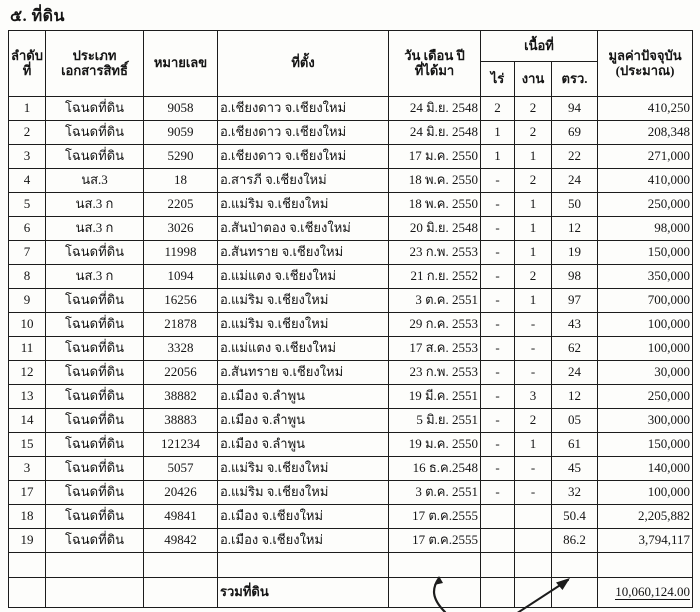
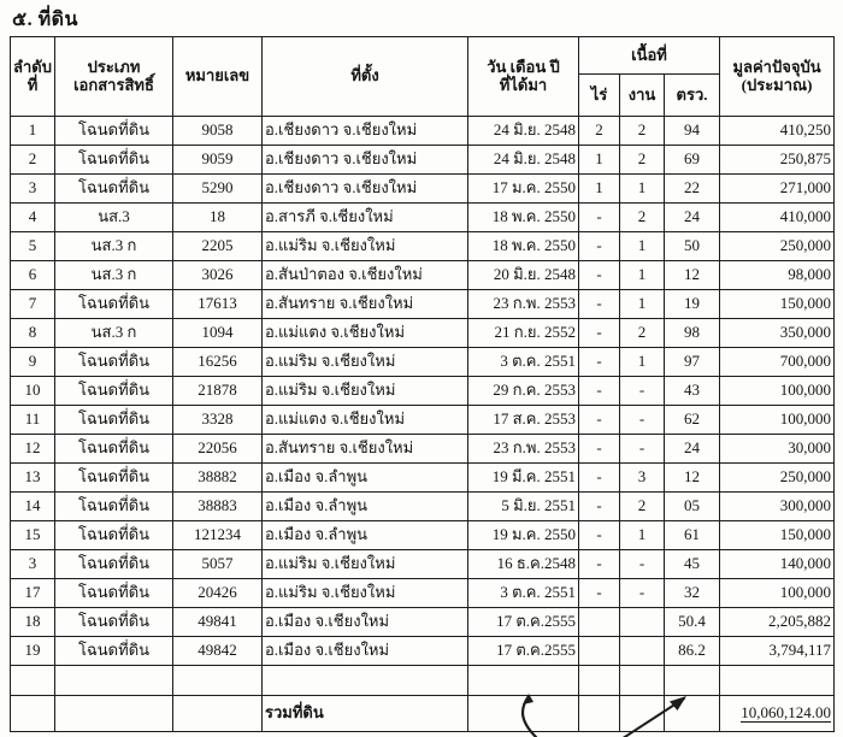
  ๕. ที่ดิน
  ลำดับ ที่	ประเภท เอกสารสิทธิ์	หมายเลข	ที่ตั้ง	วัน เดือน ปี ที่ได้มา	เนื้อที่	มูลค่าปัจจุบัน (ประมาณ)
  ไร่	งาน	ตรว.
  1	โฉนดที่ดิน	9058	อ.เชียงดาว จ.เชียงใหม่	24 มิ.ย. 2548	2	2	94	410,250
- 2	โฉนดที่ดิน	9059	อ.เชียงดาว จ.เชียงใหม่	24 มิ.ย. 2548	1	2	69	208,348
+ 2	โฉนดที่ดิน	9059	อ.เชียงดาว จ.เชียงใหม่	24 มิ.ย. 2548	1	2	69	250,875
  3	โฉนดที่ดิน	5290	อ.เชียงดาว จ.เชียงใหม่	17 ม.ค. 2550	1	1	22	271,000
  4	นส.3	18	อ.สารภี จ.เชียงใหม่	18 พ.ค. 2550	-	2	24	410,000
  5	นส.3 ก	2205	อ.แม่ริม จ.เชียงใหม่	18 พ.ค. 2550	-	1	50	250,000
  6	นส.3 ก	3026	อ.สันป่าตอง จ.เชียงใหม่	20 มิ.ย. 2548	-	1	12	98,000
- 7	โฉนดที่ดิน	11998	อ.สันทราย จ.เชียงใหม่	23 ก.พ. 2553	-	1	19	150,000
+ 7	โฉนดที่ดิน	17613	อ.สันทราย จ.เชียงใหม่	23 ก.พ. 2553	-	1	19	150,000
  8	นส.3 ก	1094	อ.แม่แตง จ.เชียงใหม่	21 ก.ย. 2552	-	2	98	350,000
  9	โฉนดที่ดิน	16256	อ.แม่ริม จ.เชียงใหม่	3 ต.ค. 2551	-	1	97	700,000
  10	โฉนดที่ดิน	21878	อ.แม่ริม จ.เชียงใหม่	29 ก.ค. 2553	-	-	43	100,000
  11	โฉนดที่ดิน	3328	อ.แม่แตง จ.เชียงใหม่	17 ส.ค. 2553	-	-	62	100,000
  12	โฉนดที่ดิน	22056	อ.สันทราย จ.เชียงใหม่	23 ก.พ. 2553	-	-	24	30,000
  13	โฉนดที่ดิน	38882	อ.เมือง จ.ลำพูน	19 มี.ค. 2551	-	3	12	250,000
  14	โฉนดที่ดิน	38883	อ.เมือง จ.ลำพูน	5 มิ.ย. 2551	-	2	05	300,000
  15	โฉนดที่ดิน	121234	อ.เมือง จ.ลำพูน	19 ม.ค. 2550	-	1	61	150,000
  3	โฉนดที่ดิน	5057	อ.แม่ริม จ.เชียงใหม่	16 ธ.ค.2548	-	-	45	140,000
  17	โฉนดที่ดิน	20426	อ.แม่ริม จ.เชียงใหม่	3 ต.ค. 2551	-	-	32	100,000
  18	โฉนดที่ดิน	49841	อ.เมือง จ.เชียงใหม่	17 ต.ค.2555			50.4	2,205,882
  19	โฉนดที่ดิน	49842	อ.เมือง จ.เชียงใหม่	17 ต.ค.2555			86.2	3,794,117
  			รวมที่ดิน					10,060,124.00
